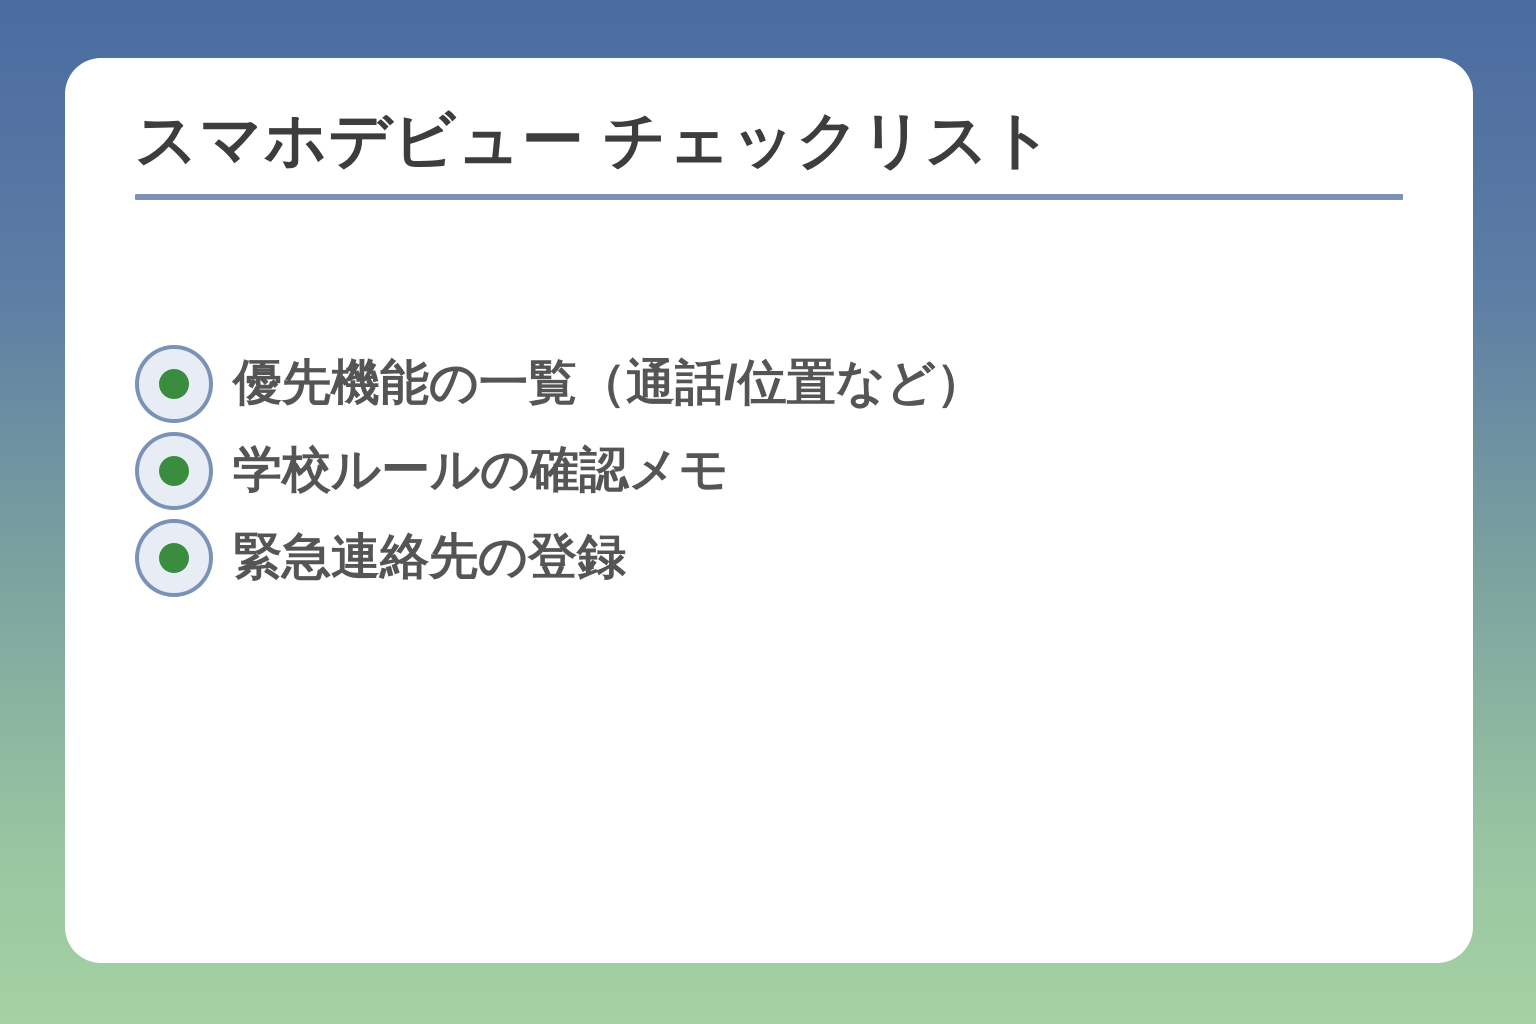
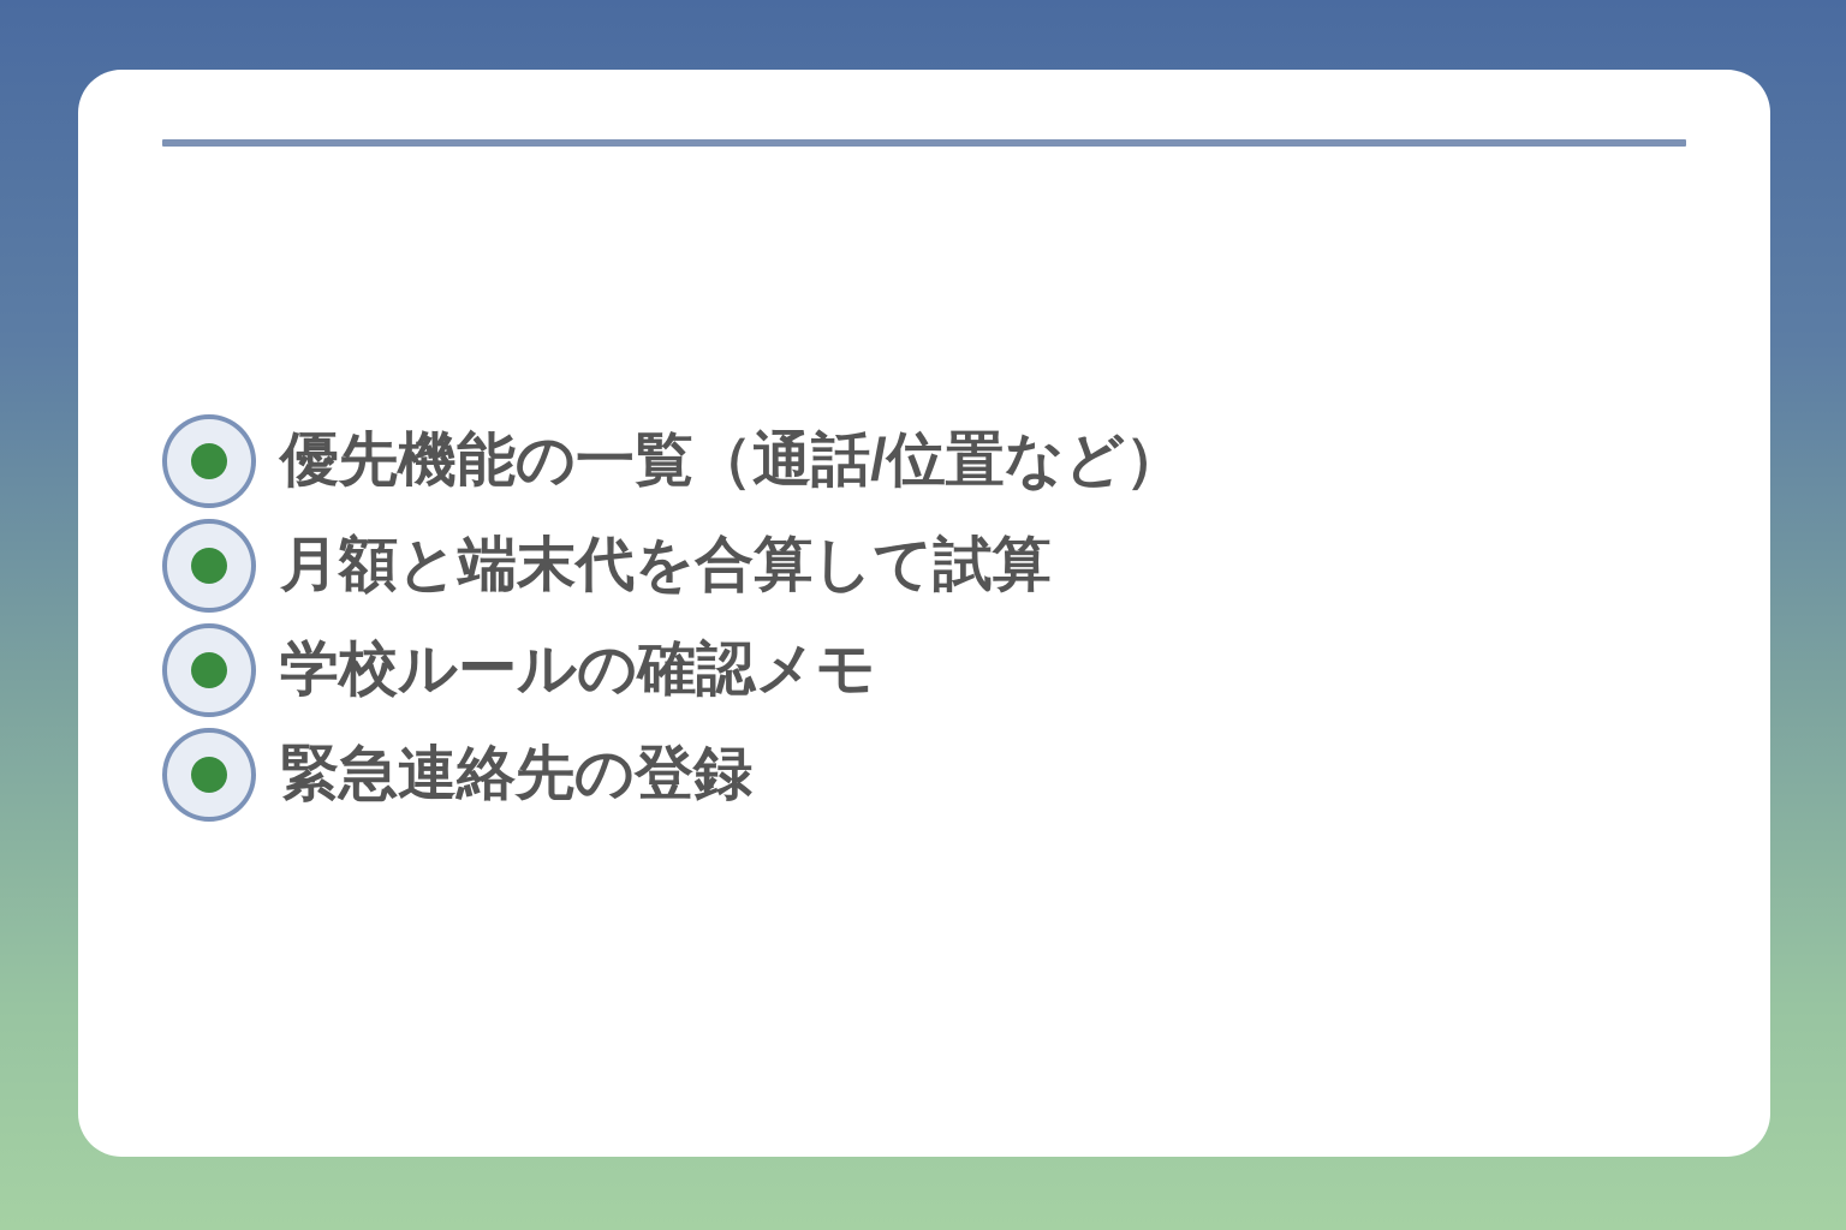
- スマホデビュー チェックリスト
  優先機能の一覧（通話/位置など）
+ 月額と端末代を合算して試算
  学校ルールの確認メモ
  緊急連絡先の登録
